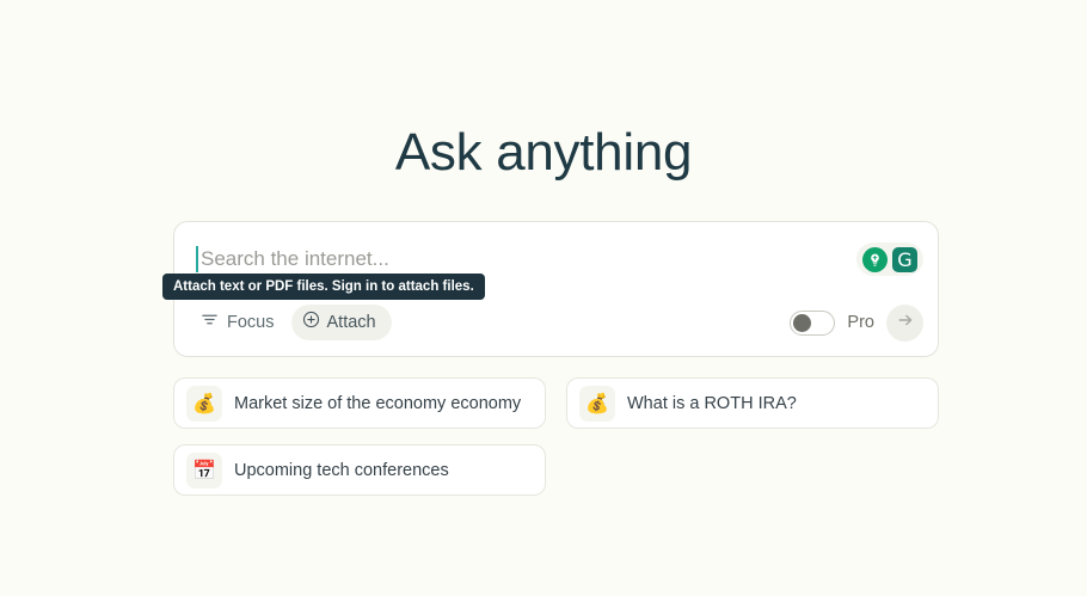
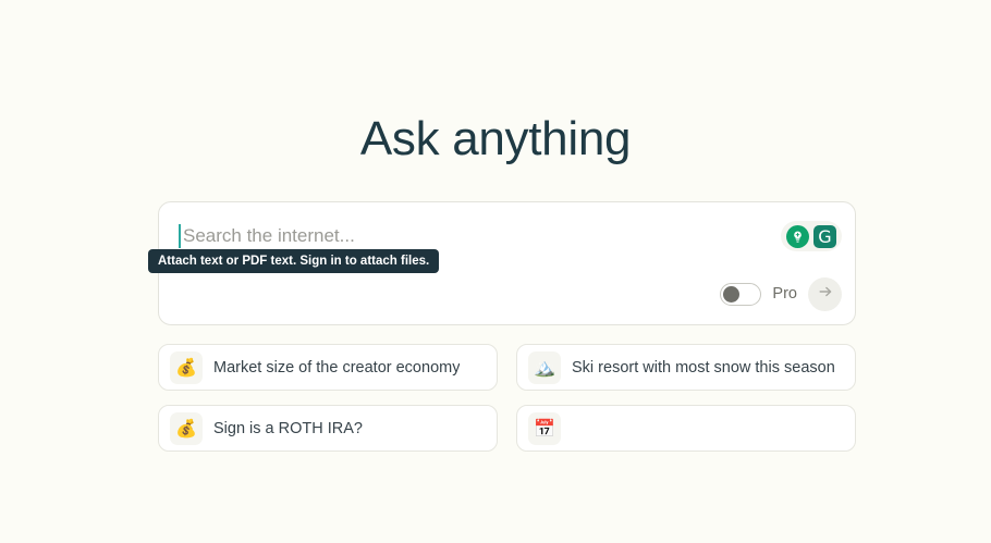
  Ask anything
  Search the internet...
  G
- Focus
- Attach
  Pro
- Attach text or PDF files. Sign in to attach files.
+ Attach text or PDF text. Sign in to attach files.
  💰
- Market size of the economy economy
+ Market size of the creator economy
+ 🏔️
+ Ski resort with most snow this season
  💰
- What is a ROTH IRA?
+ Sign is a ROTH IRA?
  📅
- Upcoming tech conferences
